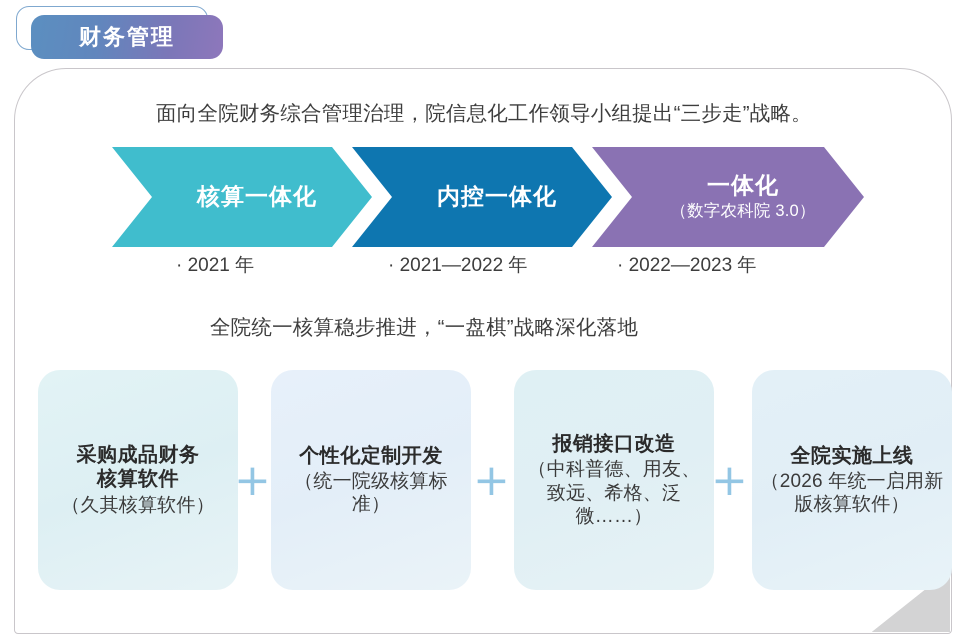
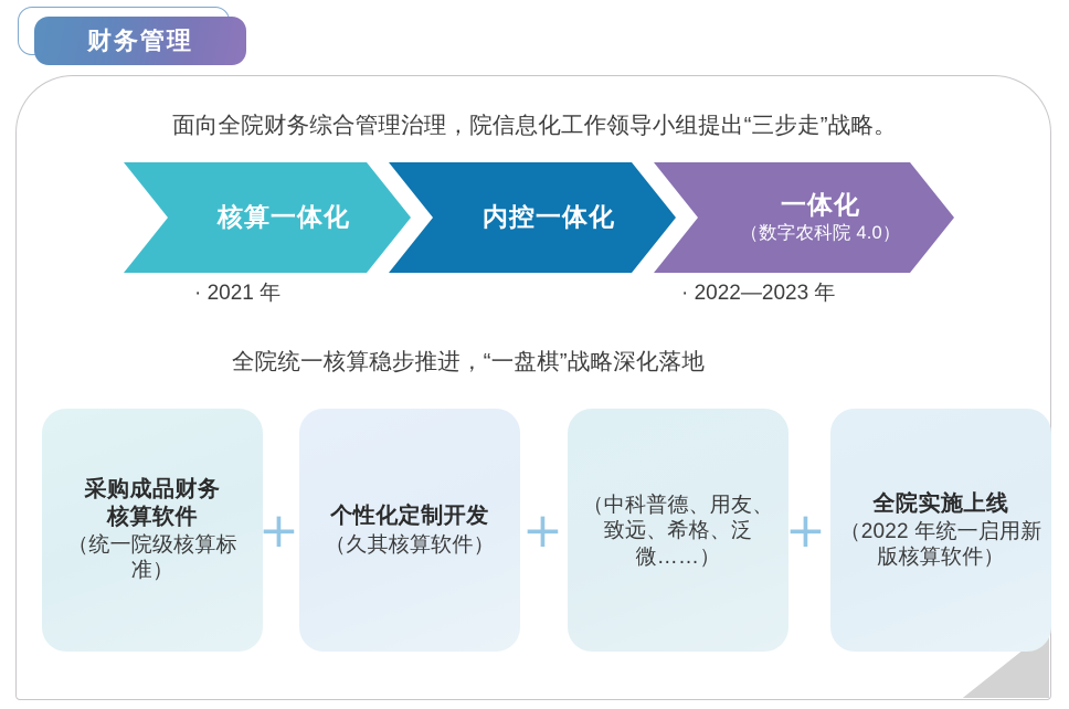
  财务管理
  面向全院财务综合管理治理，院信息化工作领导小组提出“三步走”战略。
  核算一体化
  内控一体化
  一体化
- （数字农科院 3.0）
+ （数字农科院 4.0）
  · 2021 年
- · 2021—2022 年
  · 2022—2023 年
  全院统一核算稳步推进，“一盘棋”战略深化落地
  采购成品财务
  核算软件
- （久其核算软件）
+ （统一院级核算标准）
  +
  个性化定制开发
- （统一院级核算标准）
+ （久其核算软件）
  +
- 报销接口改造
  （中科普德、用友、致远、希格、泛微……）
  +
  全院实施上线
- （2026 年统一启用新版核算软件）
+ （2022 年统一启用新版核算软件）
